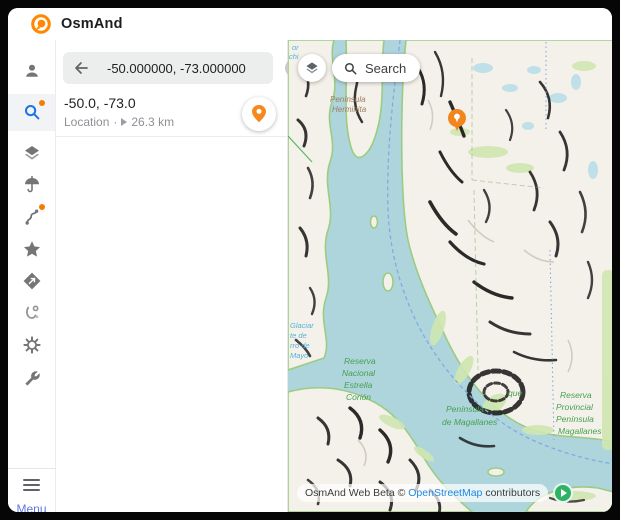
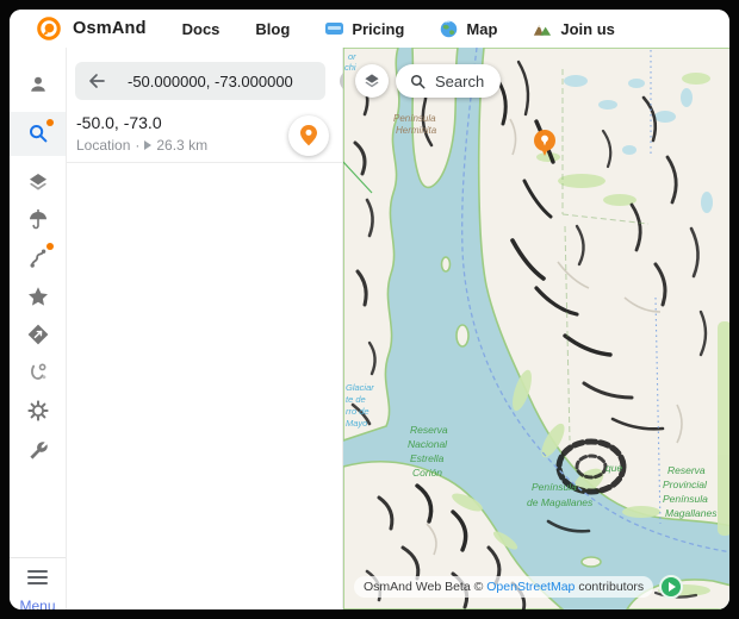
  OsmAnd
+ Docs
+ Blog
+ Pricing
+ Map
+ Join us
  Menu
  -50.000000, -73.000000
  -50.0, -73.0
  Location
  ·
  26.3 km
  or
  chi
  Península
  Herminita
  Glaciar
  te de
  rro de
  Mayo
  Reserva
  Nacional
  Estrella
  Corión
  que
  Península
  de Magallanes
  Reserva
  Provincial
  Península
  Magallanes
  Search
  OsmAnd Web Beta ©
  OpenStreetMap
  contributors
